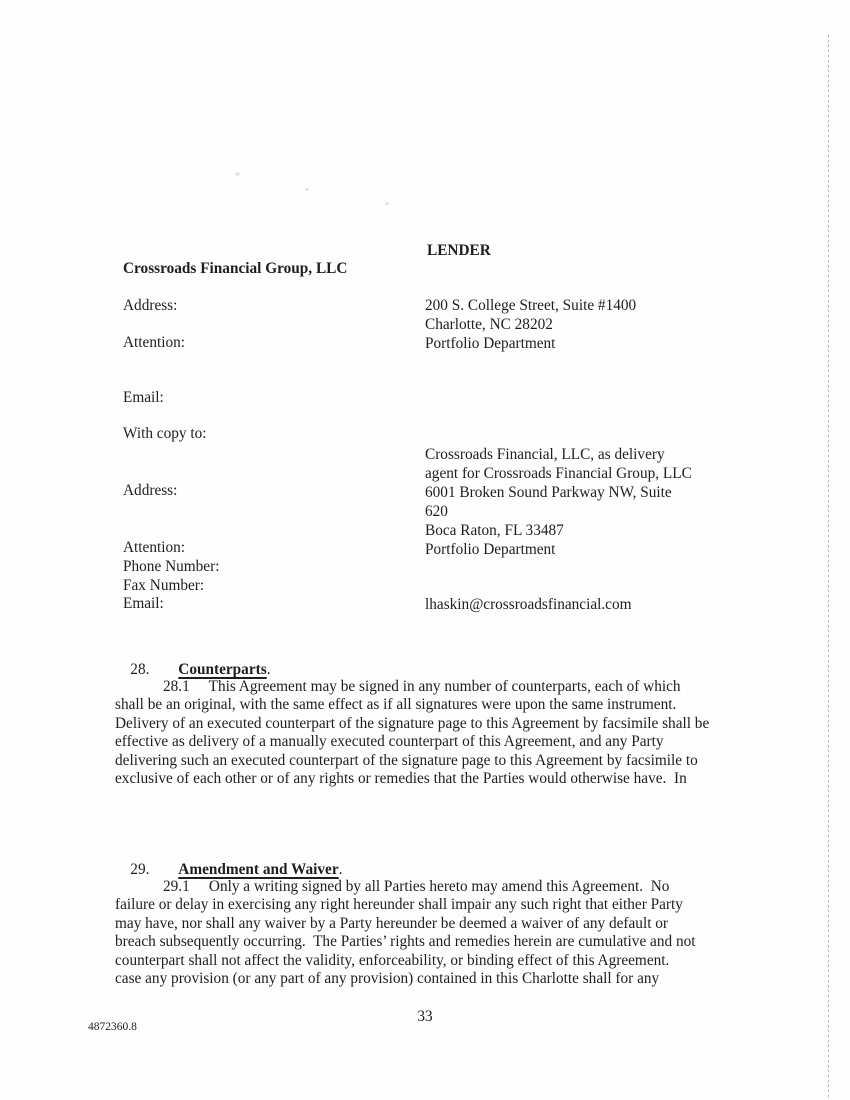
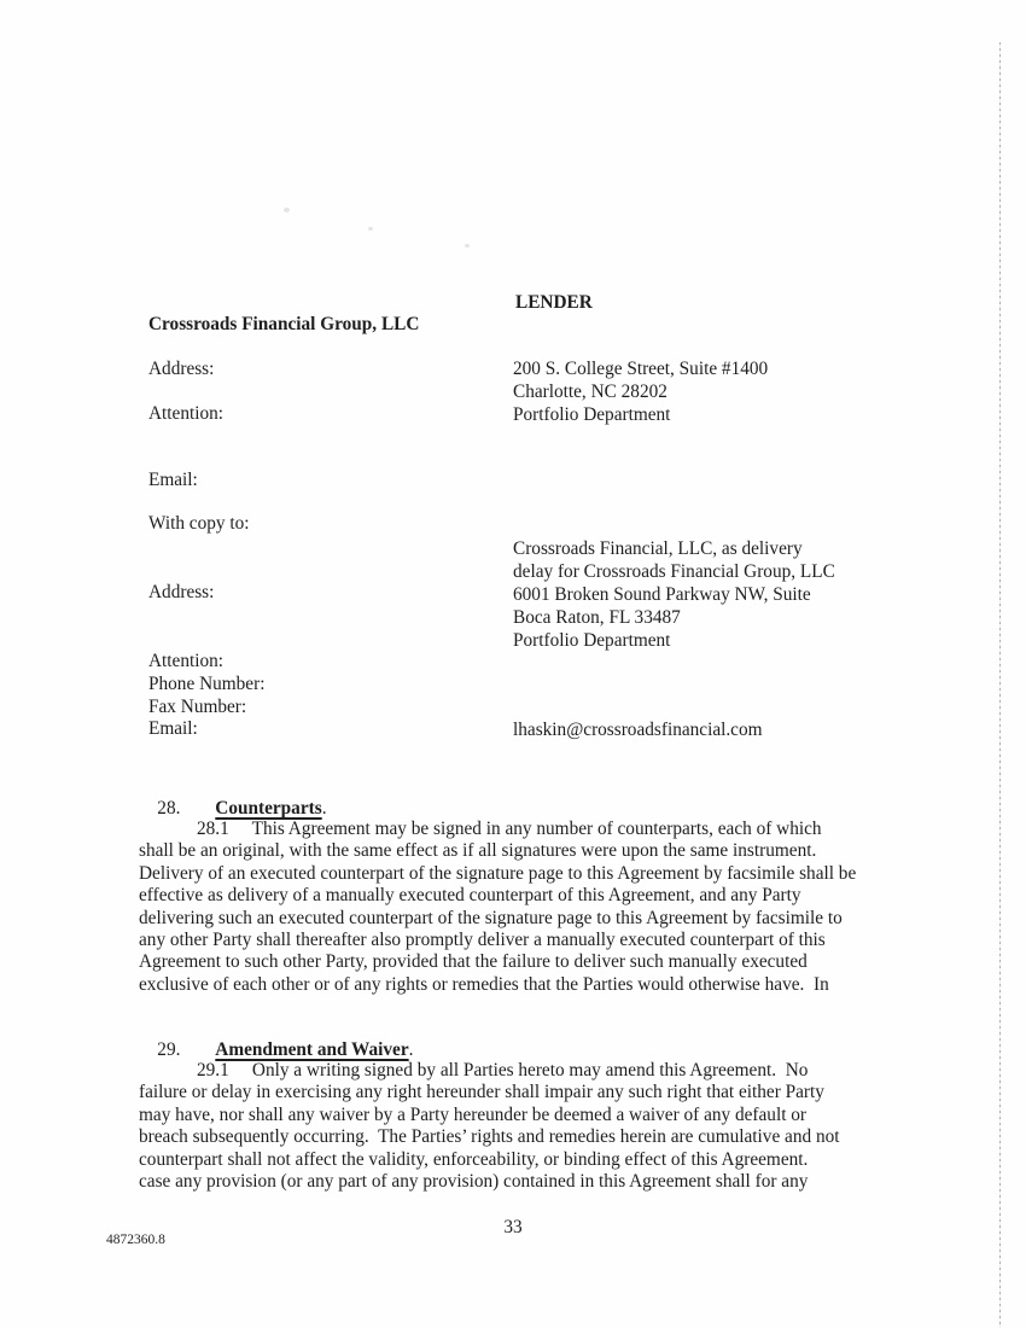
  LENDER
  Crossroads Financial Group, LLC
  Address:
  Attention:
  Email:
  With copy to:
  Address:
  Attention:
  Phone Number:
  Fax Number:
  Email:
  200 S. College Street, Suite #1400
  Charlotte, NC 28202
  Portfolio Department
  Crossroads Financial, LLC, as delivery
- agent for Crossroads Financial Group, LLC
+ delay for Crossroads Financial Group, LLC
  6001 Broken Sound Parkway NW, Suite
- 620
  Boca Raton, FL 33487
  Portfolio Department
  lhaskin@crossroadsfinancial.com
  28. Counterparts.
  28.1 This Agreement may be signed in any number of counterparts, each of which
  shall be an original, with the same effect as if all signatures were upon the same instrument.
  Delivery of an executed counterpart of the signature page to this Agreement by facsimile shall be
  effective as delivery of a manually executed counterpart of this Agreement, and any Party
  delivering such an executed counterpart of the signature page to this Agreement by facsimile to
+ any other Party shall thereafter also promptly deliver a manually executed counterpart of this
+ Agreement to such other Party, provided that the failure to deliver such manually executed
  exclusive of each other or of any rights or remedies that the Parties would otherwise have. In
  29. Amendment and Waiver.
  29.1 Only a writing signed by all Parties hereto may amend this Agreement. No
  failure or delay in exercising any right hereunder shall impair any such right that either Party
  may have, nor shall any waiver by a Party hereunder be deemed a waiver of any default or
  breach subsequently occurring. The Parties’ rights and remedies herein are cumulative and not
  counterpart shall not affect the validity, enforceability, or binding effect of this Agreement.
- case any provision (or any part of any provision) contained in this Charlotte shall for any
+ case any provision (or any part of any provision) contained in this Agreement shall for any
  33
  4872360.8
